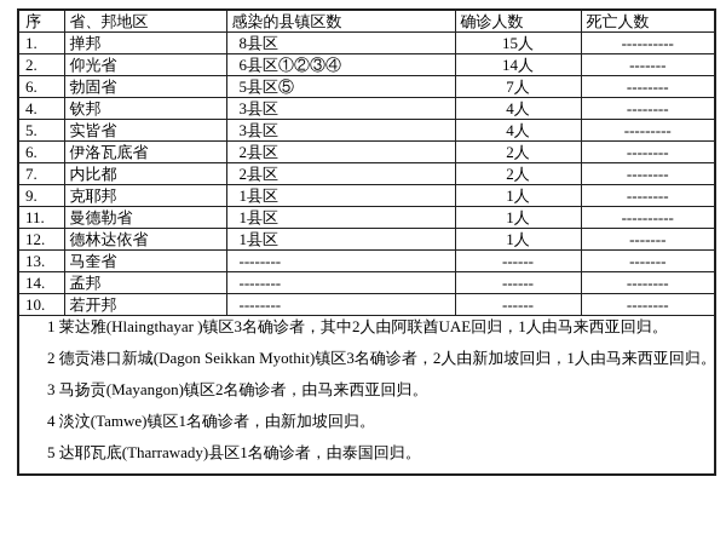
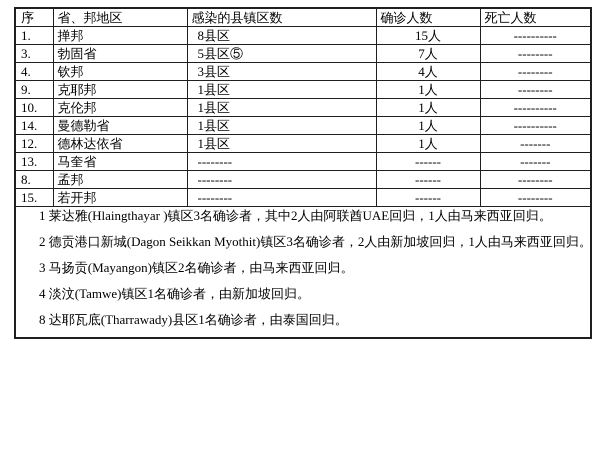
  序	省、邦地区	感染的县镇区数	确诊人数	死亡人数
  1.	掸邦	8县区	15人	----------
- 2.	仰光省	6县区①②③④	14人	-------
- 6.	勃固省	5县区⑤	7人	--------
+ 3.	勃固省	5县区⑤	7人	--------
  4.	钦邦	3县区	4人	--------
- 5.	实皆省	3县区	4人	---------
- 6.	伊洛瓦底省	2县区	2人	--------
- 7.	内比都	2县区	2人	--------
  9.	克耶邦	1县区	1人	--------
+ 10.	克伦邦	1县区	1人	----------
- 11.	曼德勒省	1县区	1人	----------
+ 14.	曼德勒省	1县区	1人	----------
  12.	德林达依省	1县区	1人	-------
  13.	马奎省	--------	------	-------
- 14.	孟邦	--------	------	--------
+ 8.	孟邦	--------	------	--------
- 10.	若开邦	--------	------	--------
+ 15.	若开邦	--------	------	--------
- 1 莱达雅(Hlaingthayar )镇区3名确诊者，其中2人由阿联酋UAE回归，1人由马来西亚回归。2 德贡港口新城(Dagon Seikkan Myothit)镇区3名确诊者，2人由新加坡回归，1人由马来西亚回归。3 马扬贡(Mayangon)镇区2名确诊者，由马来西亚回归。4 淡汶(Tamwe)镇区1名确诊者，由新加坡回归。5 达耶瓦底(Tharrawady)县区1名确诊者，由泰国回归。
+ 1 莱达雅(Hlaingthayar )镇区3名确诊者，其中2人由阿联酋UAE回归，1人由马来西亚回归。2 德贡港口新城(Dagon Seikkan Myothit)镇区3名确诊者，2人由新加坡回归，1人由马来西亚回归。3 马扬贡(Mayangon)镇区2名确诊者，由马来西亚回归。4 淡汶(Tamwe)镇区1名确诊者，由新加坡回归。8 达耶瓦底(Tharrawady)县区1名确诊者，由泰国回归。
